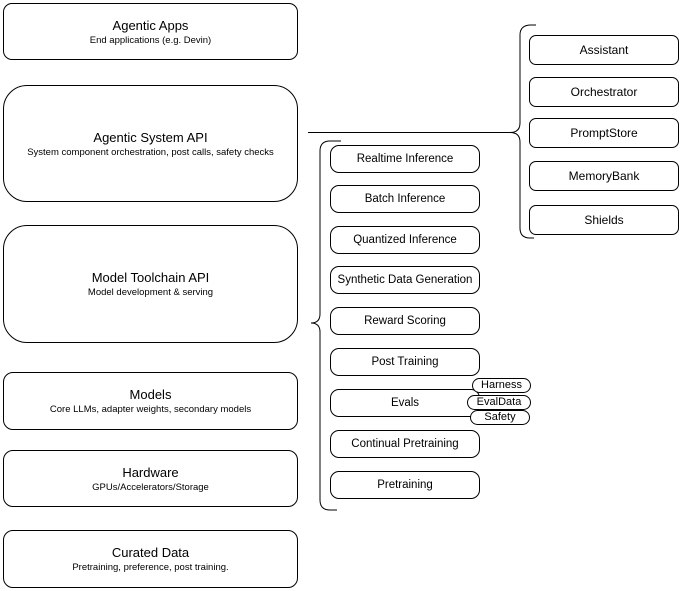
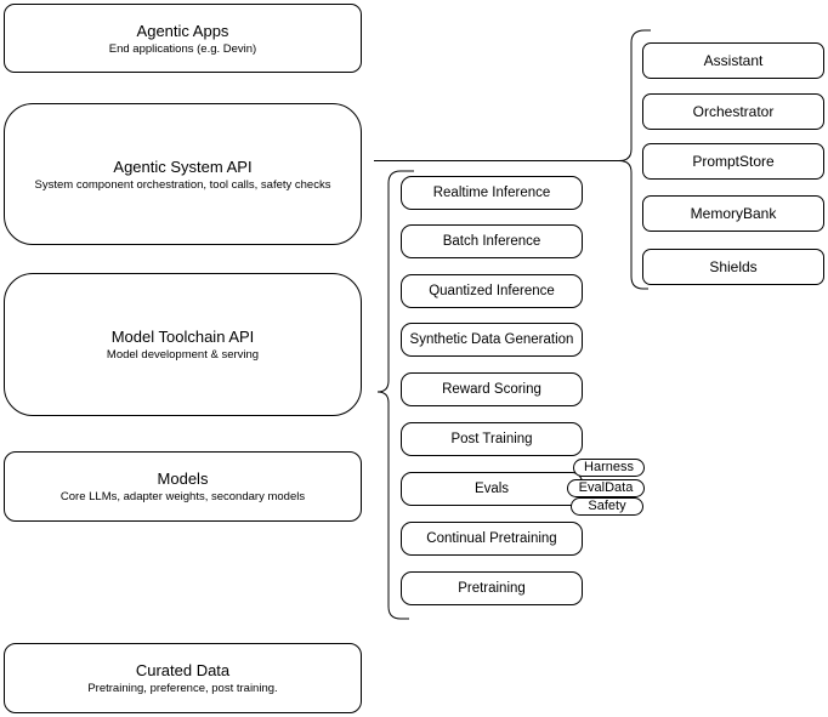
  Agentic Apps
  End applications (e.g. Devin)
  Agentic System API
- System component orchestration, post calls, safety checks
+ System component orchestration, tool calls, safety checks
  Model Toolchain API
  Model development & serving
  Models
  Core LLMs, adapter weights, secondary models
- Hardware
- GPUs/Accelerators/Storage
  Curated Data
  Pretraining, preference, post training.
  Realtime Inference
  Batch Inference
  Quantized Inference
  Synthetic Data Generation
  Reward Scoring
  Post Training
  Evals
  Continual Pretraining
  Pretraining
  Harness
  EvalData
  Safety
  Assistant
  Orchestrator
  PromptStore
  MemoryBank
  Shields
